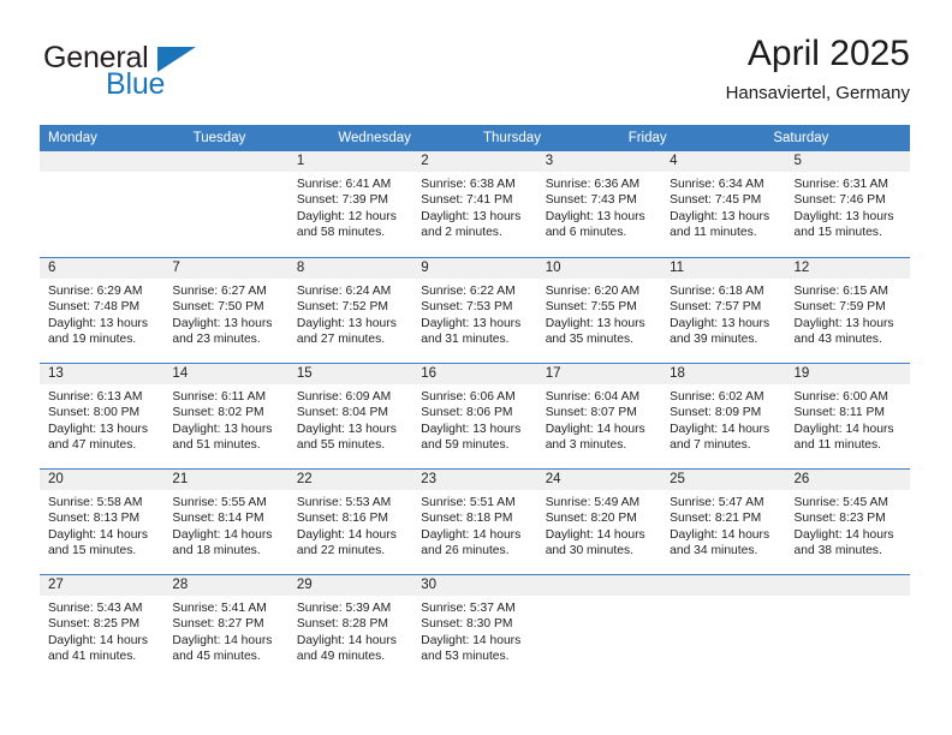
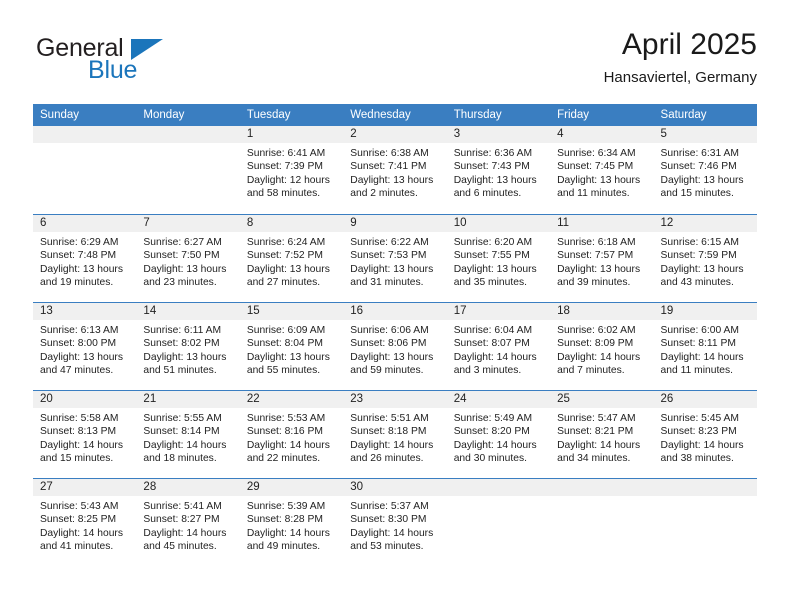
  General
  Blue
  April 2025
  Hansaviertel, Germany
+ Sunday
  Monday
  Tuesday
  Wednesday
  Thursday
  Friday
  Saturday
  1
  Sunrise: 6:41 AM
  Sunset: 7:39 PM
  Daylight: 12 hours
  and 58 minutes.
  2
  Sunrise: 6:38 AM
  Sunset: 7:41 PM
  Daylight: 13 hours
  and 2 minutes.
  3
  Sunrise: 6:36 AM
  Sunset: 7:43 PM
  Daylight: 13 hours
  and 6 minutes.
  4
  Sunrise: 6:34 AM
  Sunset: 7:45 PM
  Daylight: 13 hours
  and 11 minutes.
  5
  Sunrise: 6:31 AM
  Sunset: 7:46 PM
  Daylight: 13 hours
  and 15 minutes.
  6
  Sunrise: 6:29 AM
  Sunset: 7:48 PM
  Daylight: 13 hours
  and 19 minutes.
  7
  Sunrise: 6:27 AM
  Sunset: 7:50 PM
  Daylight: 13 hours
  and 23 minutes.
  8
  Sunrise: 6:24 AM
  Sunset: 7:52 PM
  Daylight: 13 hours
  and 27 minutes.
  9
  Sunrise: 6:22 AM
  Sunset: 7:53 PM
  Daylight: 13 hours
  and 31 minutes.
  10
  Sunrise: 6:20 AM
  Sunset: 7:55 PM
  Daylight: 13 hours
  and 35 minutes.
  11
  Sunrise: 6:18 AM
  Sunset: 7:57 PM
  Daylight: 13 hours
  and 39 minutes.
  12
  Sunrise: 6:15 AM
  Sunset: 7:59 PM
  Daylight: 13 hours
  and 43 minutes.
  13
  Sunrise: 6:13 AM
  Sunset: 8:00 PM
  Daylight: 13 hours
  and 47 minutes.
  14
  Sunrise: 6:11 AM
  Sunset: 8:02 PM
  Daylight: 13 hours
  and 51 minutes.
  15
  Sunrise: 6:09 AM
  Sunset: 8:04 PM
  Daylight: 13 hours
  and 55 minutes.
  16
  Sunrise: 6:06 AM
  Sunset: 8:06 PM
  Daylight: 13 hours
  and 59 minutes.
  17
  Sunrise: 6:04 AM
  Sunset: 8:07 PM
  Daylight: 14 hours
  and 3 minutes.
  18
  Sunrise: 6:02 AM
  Sunset: 8:09 PM
  Daylight: 14 hours
  and 7 minutes.
  19
  Sunrise: 6:00 AM
  Sunset: 8:11 PM
  Daylight: 14 hours
  and 11 minutes.
  20
  Sunrise: 5:58 AM
  Sunset: 8:13 PM
  Daylight: 14 hours
  and 15 minutes.
  21
  Sunrise: 5:55 AM
  Sunset: 8:14 PM
  Daylight: 14 hours
  and 18 minutes.
  22
  Sunrise: 5:53 AM
  Sunset: 8:16 PM
  Daylight: 14 hours
  and 22 minutes.
  23
  Sunrise: 5:51 AM
  Sunset: 8:18 PM
  Daylight: 14 hours
  and 26 minutes.
  24
  Sunrise: 5:49 AM
  Sunset: 8:20 PM
  Daylight: 14 hours
  and 30 minutes.
  25
  Sunrise: 5:47 AM
  Sunset: 8:21 PM
  Daylight: 14 hours
  and 34 minutes.
  26
  Sunrise: 5:45 AM
  Sunset: 8:23 PM
  Daylight: 14 hours
  and 38 minutes.
  27
  Sunrise: 5:43 AM
  Sunset: 8:25 PM
  Daylight: 14 hours
  and 41 minutes.
  28
  Sunrise: 5:41 AM
  Sunset: 8:27 PM
  Daylight: 14 hours
  and 45 minutes.
  29
  Sunrise: 5:39 AM
  Sunset: 8:28 PM
  Daylight: 14 hours
  and 49 minutes.
  30
  Sunrise: 5:37 AM
  Sunset: 8:30 PM
  Daylight: 14 hours
  and 53 minutes.
